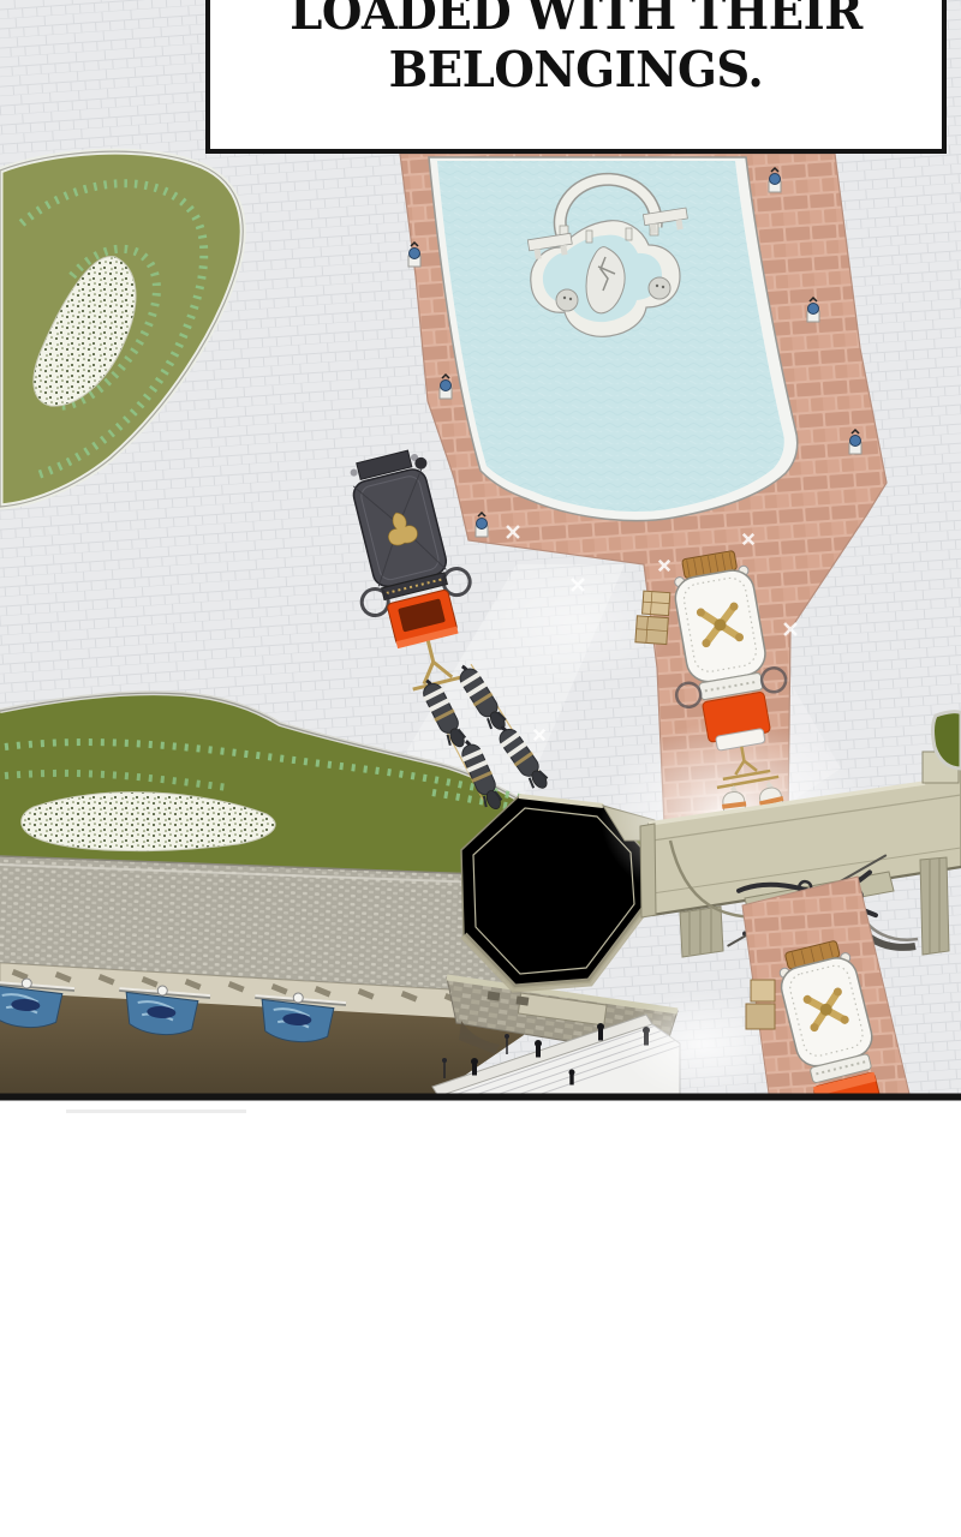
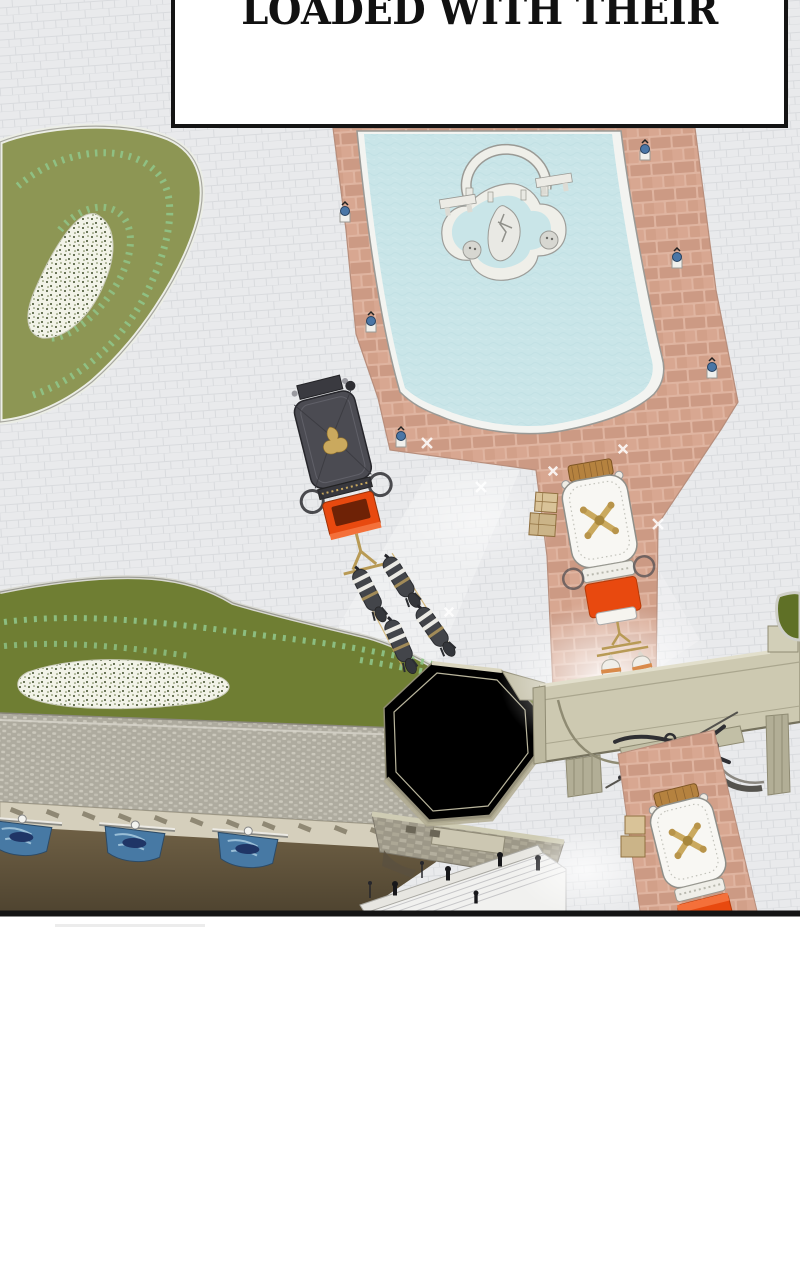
  LOADED WITH THEIR
- BELONGINGS.
